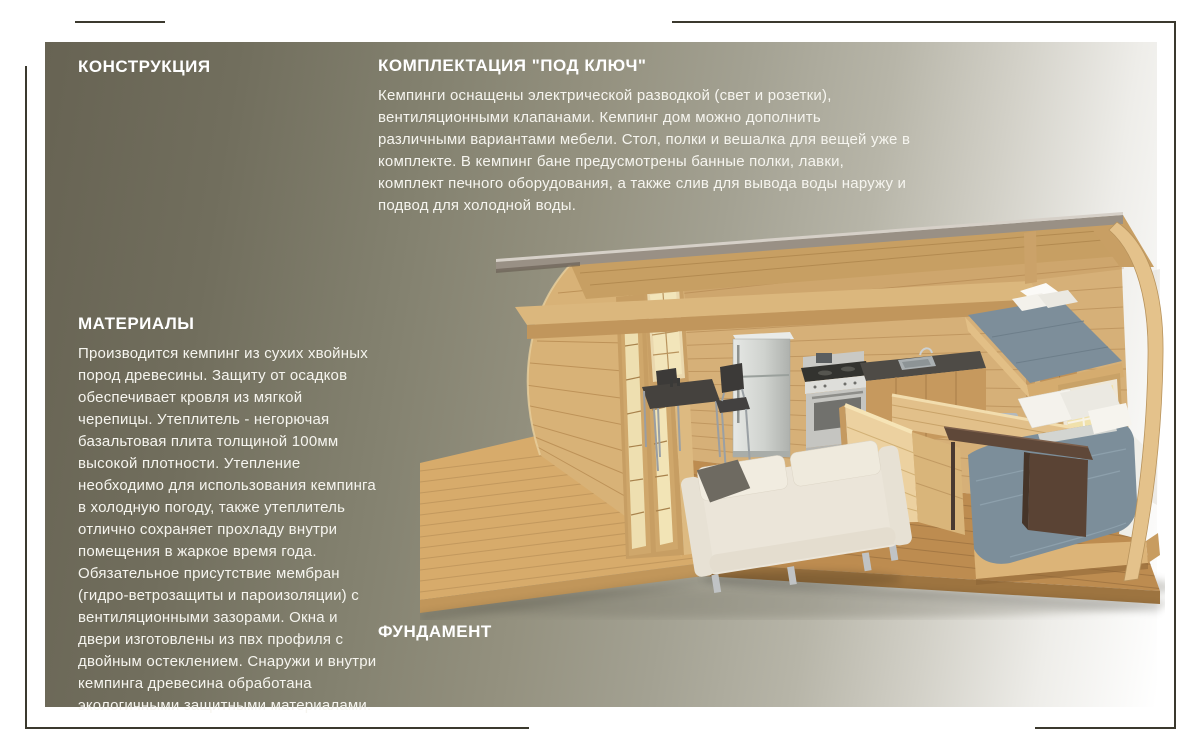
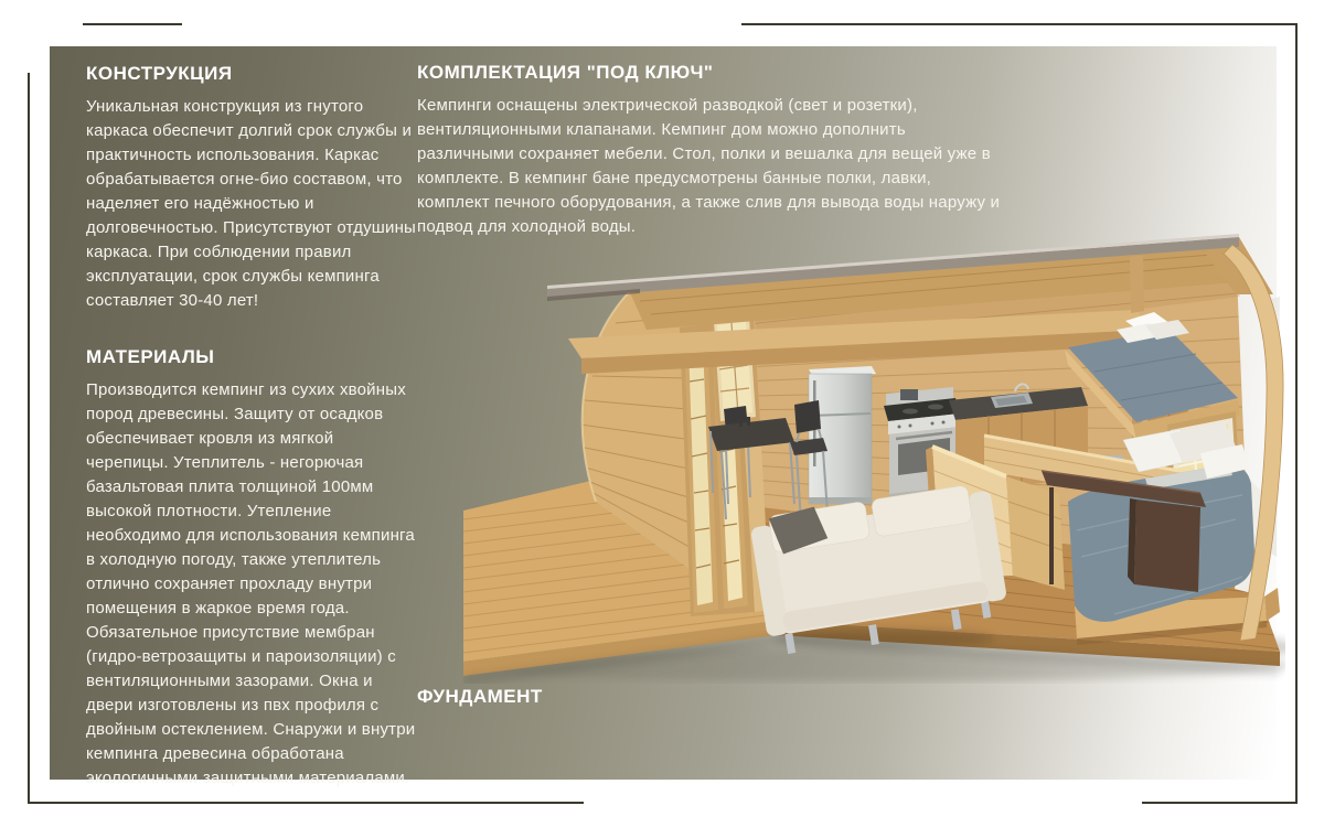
  КОНСТРУКЦИЯ
+ Уникальная конструкция из гнутого каркаса обеспечит долгий срок службы и практичность использования. Каркас обрабатывается огне-био составом, что наделяет его надёжностью и долговечностью. Присутствуют отдушины каркаса. При соблюдении правил эксплуатации, срок службы кемпинга составляет 30-40 лет!
  МАТЕРИАЛЫ
  Производится кемпинг из сухих хвойных пород древесины. Защиту от осадков обеспечивает кровля из мягкой черепицы. Утеплитель - негорючая базальтовая плита толщиной 100мм высокой плотности. Утепление необходимо для использования кемпинга в холодную погоду, также утеплитель отлично сохраняет прохладу внутри помещения в жаркое время года. Обязательное присутствие мембран (гидро-ветрозащиты и пароизоляции) с вентиляционными зазорами. Окна и двери изготовлены из пвх профиля с двойным остеклением. Снаружи и внутри кемпинга древесина обработана экологичными защитными материалами.
  КОМПЛЕКТАЦИЯ "ПОД КЛЮЧ"
- Кемпинги оснащены электрической разводкой (свет и розетки), вентиляционными клапанами. Кемпинг дом можно дополнить различными вариантами мебели. Стол, полки и вешалка для вещей уже в комплекте. В кемпинг бане предусмотрены банные полки, лавки, комплект печного оборудования, а также слив для вывода воды наружу и подвод для холодной воды.
+ Кемпинги оснащены электрической разводкой (свет и розетки), вентиляционными клапанами. Кемпинг дом можно дополнить различными сохраняет мебели. Стол, полки и вешалка для вещей уже в комплекте. В кемпинг бане предусмотрены банные полки, лавки, комплект печного оборудования, а также слив для вывода воды наружу и подвод для холодной воды.
  ФУНДАМЕНТ
